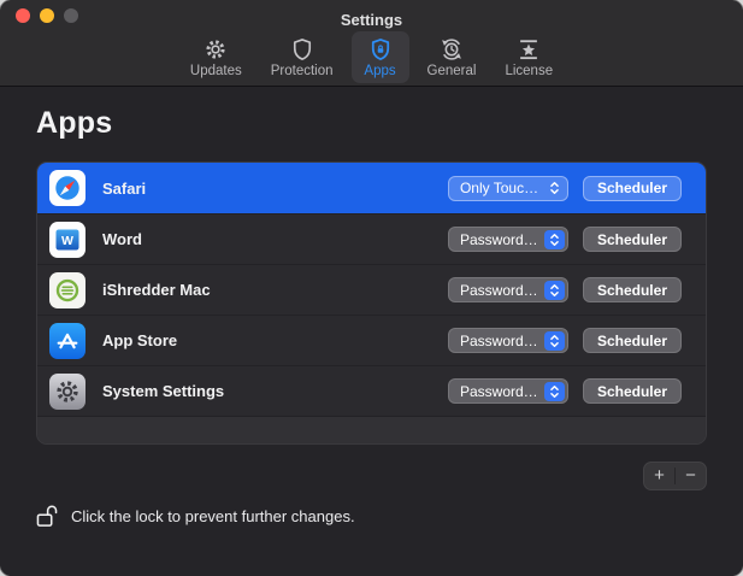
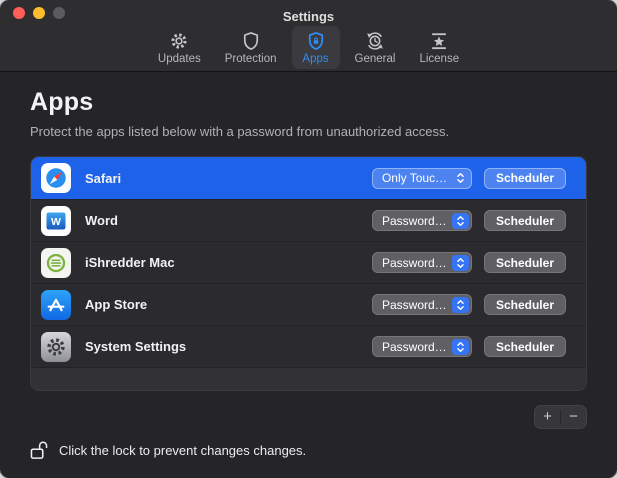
  Settings
  Updates
  Protection
  Apps
  General
  License
  Apps
+ Protect the apps listed below with a password from unauthorized access.
  Safari
  Only Touch I
  Scheduler
  W
  Word
  Password &
  Scheduler
  iShredder Mac
  Password &
  Scheduler
  App Store
  Password &
  Scheduler
  System Settings
  Password &
  Scheduler
  +
  −
- Click the lock to prevent further changes.
+ Click the lock to prevent changes changes.
